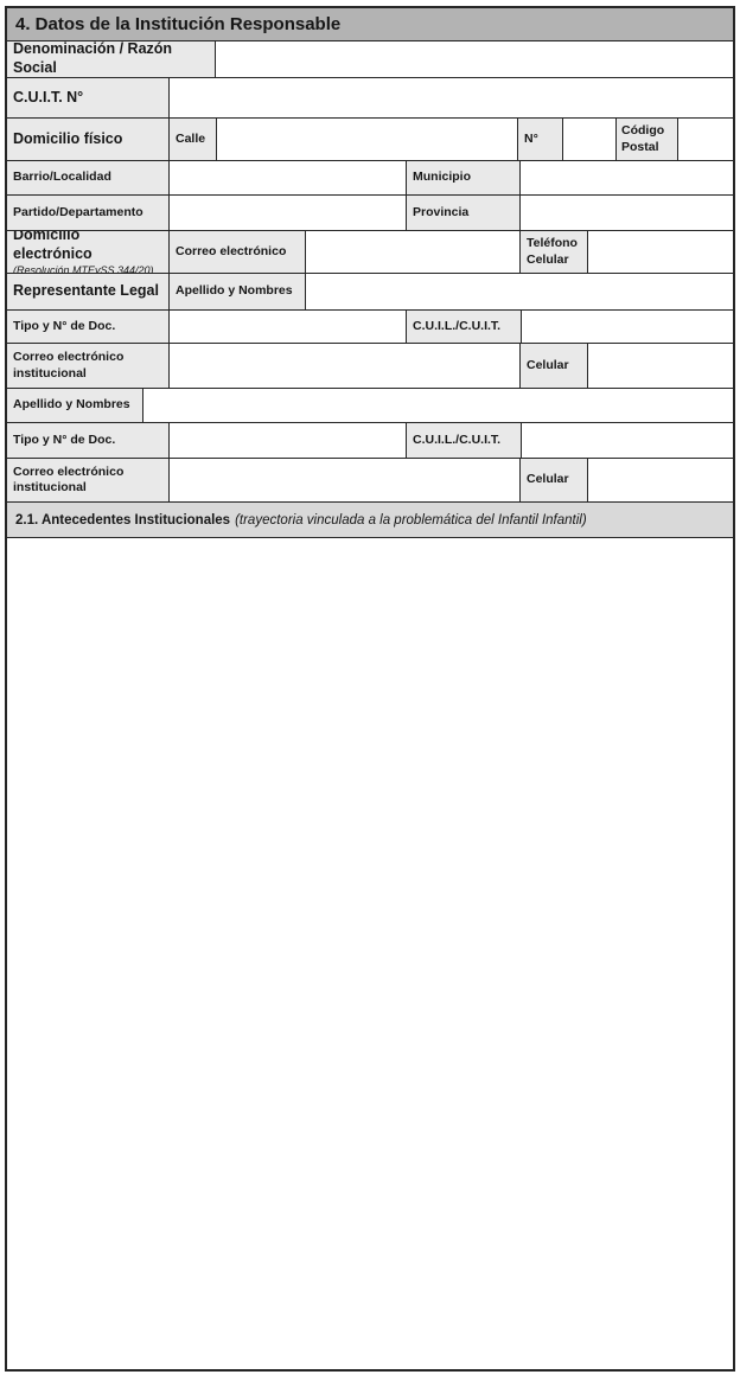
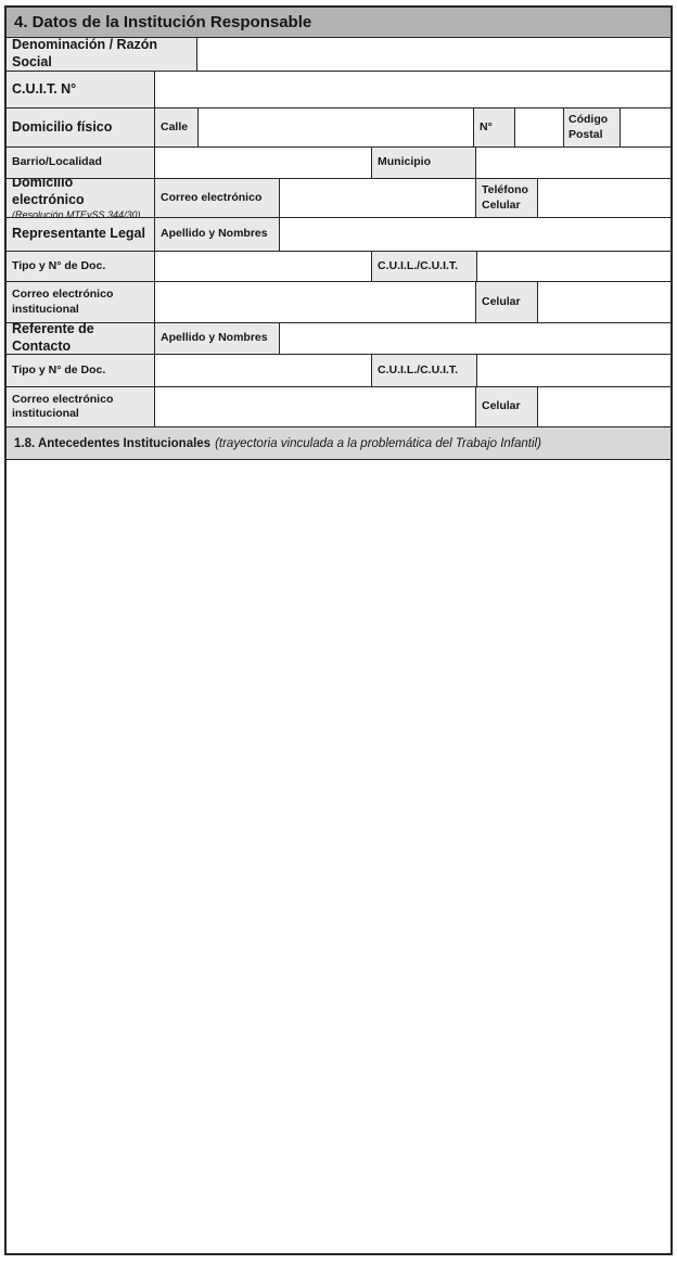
  4. Datos de la Institución Responsable
  Denominación / Razón Social
  C.U.I.T. N°
  Domicilio físico
  Calle
  N°
  Código Postal
  Barrio/Localidad
  Municipio
- Partido/Departamento
- Provincia
  Domicilio electrónico
- (Resolución MTEySS 344/20)
+ (Resolución MTEySS 344/30)
  Correo electrónico
  Teléfono Celular
  Representante Legal
  Apellido y Nombres
  Tipo y N° de Doc.
  C.U.I.L./C.U.I.T.
  Correo electrónico institucional
  Celular
+ Referente de Contacto
  Apellido y Nombres
  Tipo y N° de Doc.
  C.U.I.L./C.U.I.T.
  Correo electrónico institucional
  Celular
- 2.1. Antecedentes Institucionales
+ 1.8. Antecedentes Institucionales
- (trayectoria vinculada a la problemática del Infantil Infantil)
+ (trayectoria vinculada a la problemática del Trabajo Infantil)
